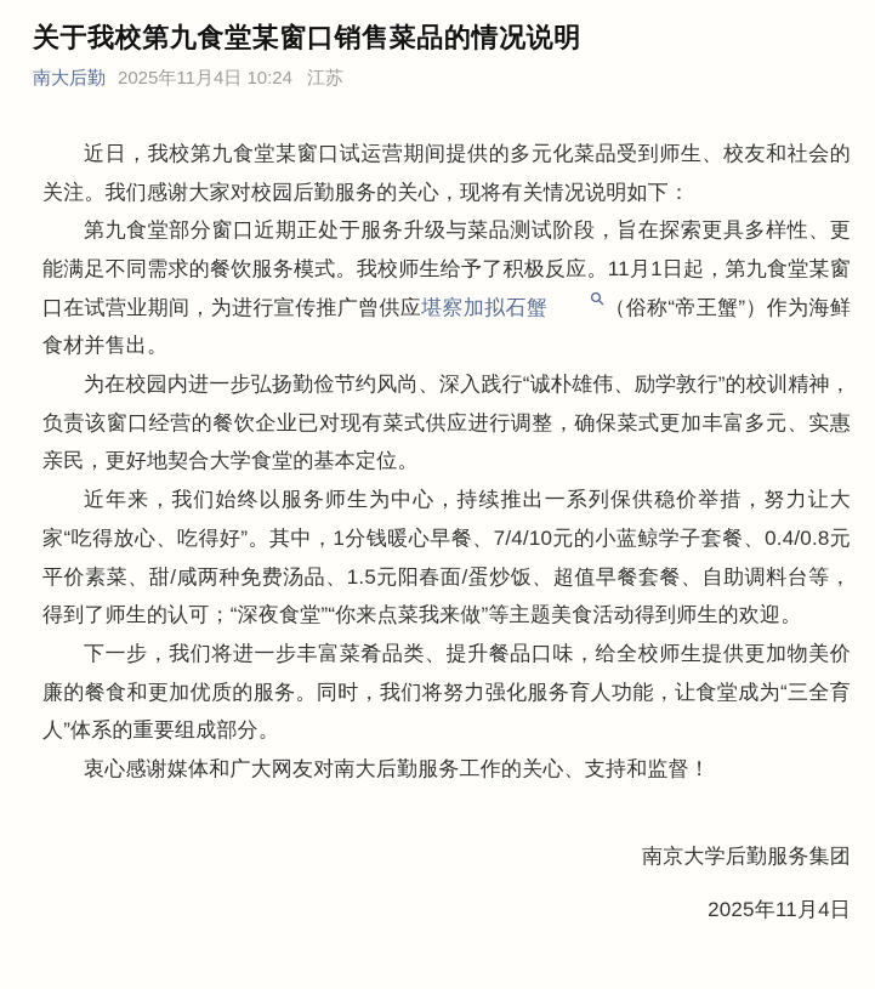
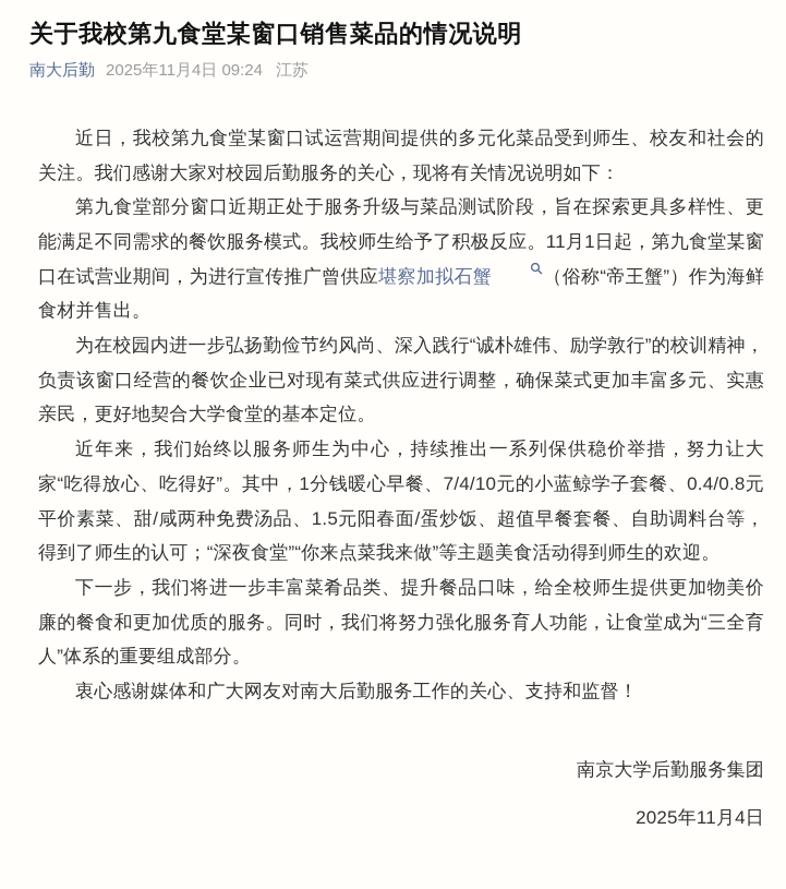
  关于我校第九食堂某窗口销售菜品的情况说明
- 南大后勤 2025年11月4日 10:24 江苏
+ 南大后勤 2025年11月4日 09:24 江苏
  近日，我校第九食堂某窗口试运营期间提供的多元化菜品受到师生、校友和社会的关注。我们感谢大家对校园后勤服务的关心，现将有关情况说明如下：
  第九食堂部分窗口近期正处于服务升级与菜品测试阶段，旨在探索更具多样性、更能满足不同需求的餐饮服务模式。我校师生给予了积极反应。11月1日起，第九食堂某窗口在试营业期间，为进行宣传推广曾供应堪察加拟石蟹 （俗称“帝王蟹”）作为海鲜食材并售出。
  为在校园内进一步弘扬勤俭节约风尚、深入践行“诚朴雄伟、励学敦行”的校训精神，负责该窗口经营的餐饮企业已对现有菜式供应进行调整，确保菜式更加丰富多元、实惠亲民，更好地契合大学食堂的基本定位。
  近年来，我们始终以服务师生为中心，持续推出一系列保供稳价举措，努力让大家“吃得放心、吃得好”。其中，1分钱暖心早餐、7/4/10元的小蓝鲸学子套餐、0.4/0.8元平价素菜、甜/咸两种免费汤品、1.5元阳春面/蛋炒饭、超值早餐套餐、自助调料台等，得到了师生的认可；“深夜食堂”“你来点菜我来做”等主题美食活动得到师生的欢迎。
  下一步，我们将进一步丰富菜肴品类、提升餐品口味，给全校师生提供更加物美价廉的餐食和更加优质的服务。同时，我们将努力强化服务育人功能，让食堂成为“三全育人”体系的重要组成部分。
  衷心感谢媒体和广大网友对南大后勤服务工作的关心、支持和监督！
  南京大学后勤服务集团
  2025年11月4日
